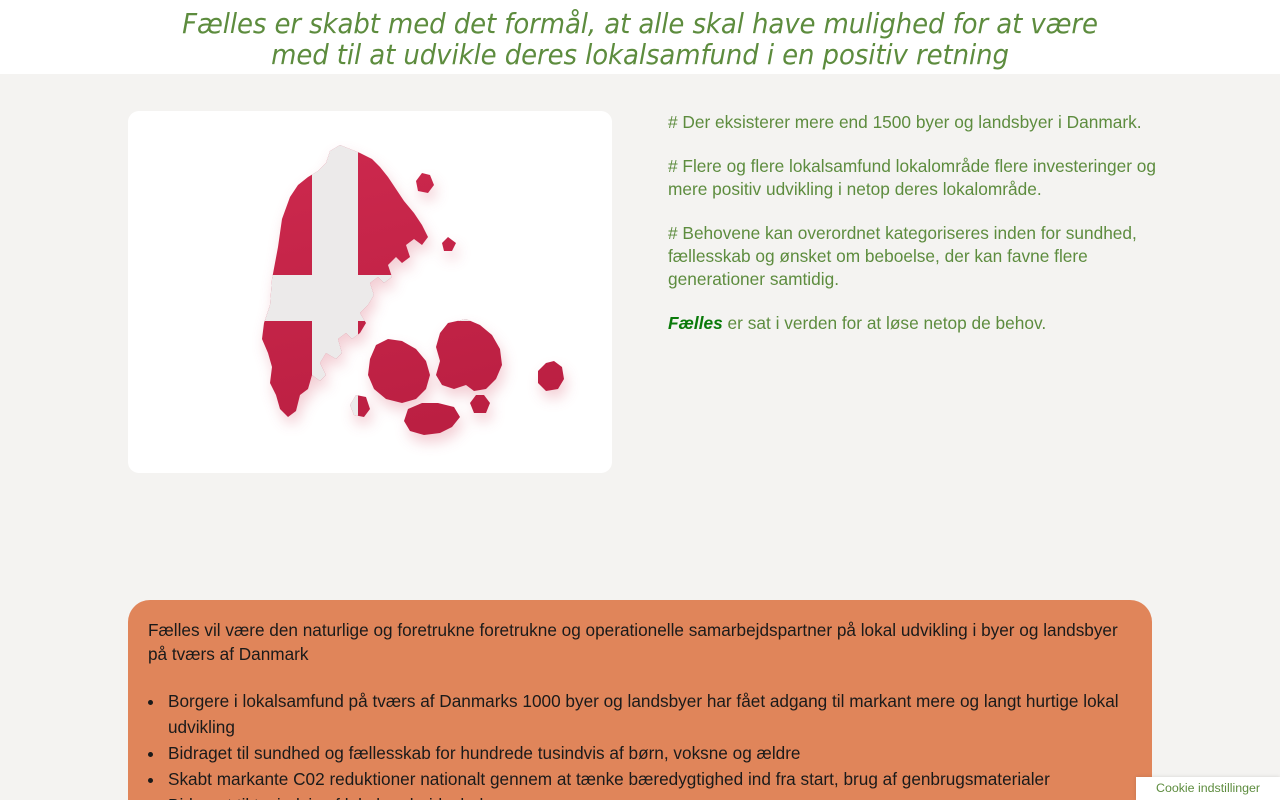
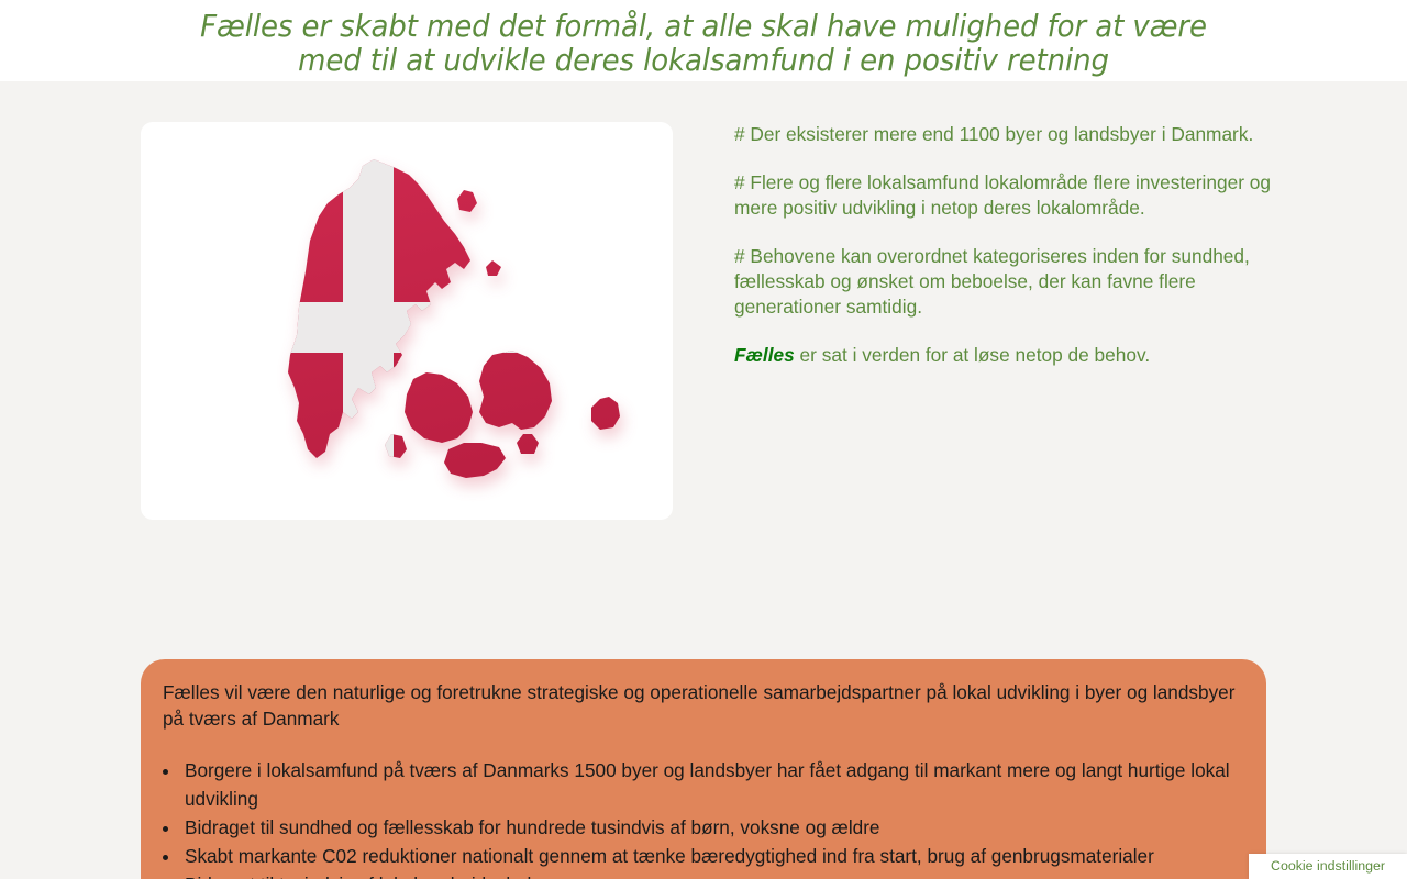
  Fælles er skabt med det formål, at alle skal have mulighed for at være med til at udvikle deres lokalsamfund i en positiv retning
- # Der eksisterer mere end 1500 byer og landsbyer i Danmark.
+ # Der eksisterer mere end 1100 byer og landsbyer i Danmark.
  # Flere og flere lokalsamfund lokalområde flere investeringer og mere positiv udvikling i netop deres lokalområde.
  # Behovene kan overordnet kategoriseres inden for sundhed, fællesskab og ønsket om beboelse, der kan favne flere generationer samtidig.
  Fælles er sat i verden for at løse netop de behov.
- Fælles vil være den naturlige og foretrukne foretrukne og operationelle samarbejdspartner på lokal udvikling i byer og landsbyer på tværs af Danmark
+ Fælles vil være den naturlige og foretrukne strategiske og operationelle samarbejdspartner på lokal udvikling i byer og landsbyer på tværs af Danmark
- Borgere i lokalsamfund på tværs af Danmarks 1000 byer og landsbyer har fået adgang til markant mere og langt hurtige lokal udvikling
+ Borgere i lokalsamfund på tværs af Danmarks 1500 byer og landsbyer har fået adgang til markant mere og langt hurtige lokal udvikling
  Bidraget til sundhed og fællesskab for hundrede tusindvis af børn, voksne og ældre
  Skabt markante C02 reduktioner nationalt gennem at tænke bæredygtighed ind fra start, brug af genbrugsmaterialer
  Cookie indstillinger
